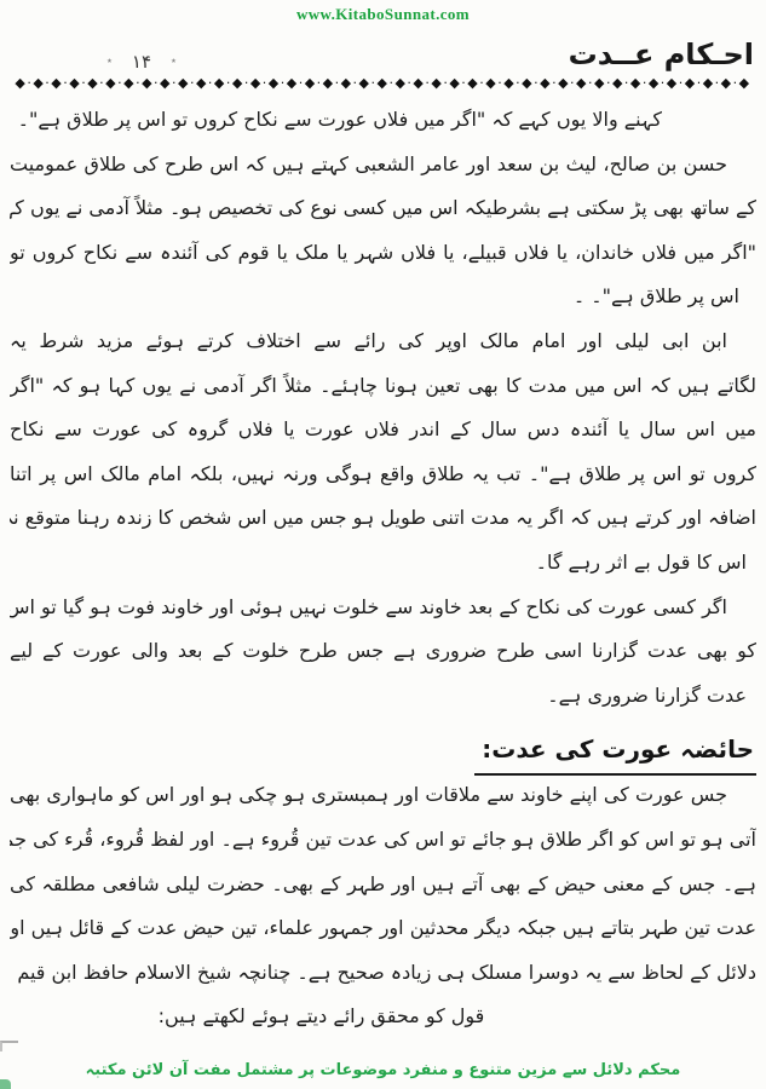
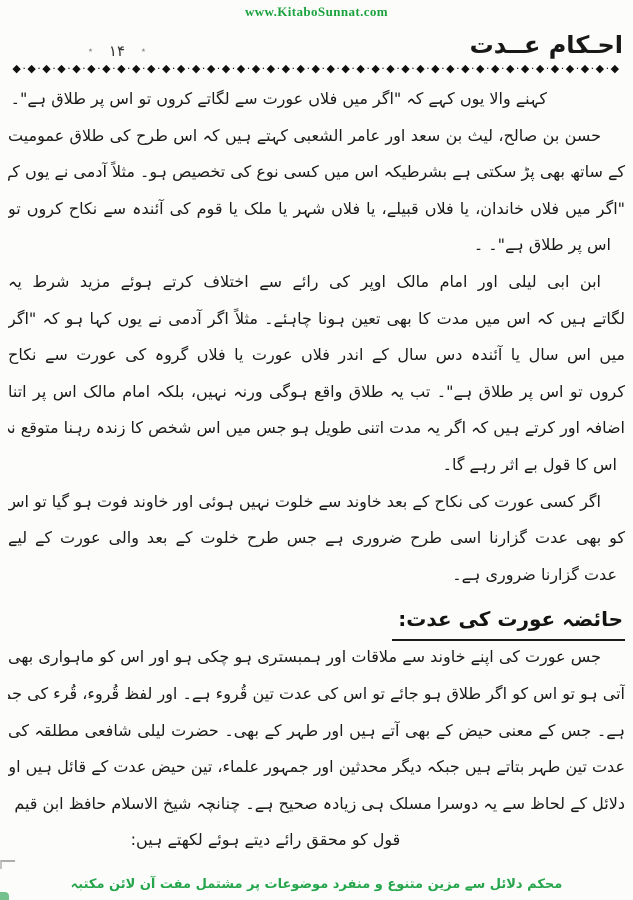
  www.KitaboSunnat.com
  احـکام عــدت
  ٭
  ۱۴
  ٭
  ◆·◆·◆·◆·◆·◆·◆·◆·◆·◆·◆·◆·◆·◆·◆·◆·◆·◆·◆·◆·◆·◆·◆·◆·◆·◆·◆·◆·◆·◆·◆·◆·◆·◆·◆·◆·◆·◆·◆·◆·◆
- کہنے والا یوں کہے کہ "اگر میں فلاں عورت سے نکاح کروں تو اس پر طلاق ہے"۔
+ کہنے والا یوں کہے کہ "اگر میں فلاں عورت سے لگاتے کروں تو اس پر طلاق ہے"۔
  حسن بن صالح، لیث بن سعد اور عامر الشعبی کہتے ہیں کہ اس طرح کی طلاق عمومیت
  کے ساتھ بھی پڑ سکتی ہے بشرطیکہ اس میں کسی نوع کی تخصیص ہو۔ مثلاً آدمی نے یوں کہ
  "اگر میں فلاں خاندان، یا فلاں قبیلے، یا فلاں شہر یا ملک یا قوم کی آئندہ سے نکاح کروں تو
  اس پر طلاق ہے"۔ ۔
  ابن ابی لیلی اور امام مالک اوپر کی رائے سے اختلاف کرتے ہوئے مزید شرط یہ
  لگاتے ہیں کہ اس میں مدت کا بھی تعین ہونا چاہئے۔ مثلاً اگر آدمی نے یوں کہا ہو کہ "اگر
  میں اس سال یا آئندہ دس سال کے اندر فلاں عورت یا فلاں گروہ کی عورت سے نکاح
  کروں تو اس پر طلاق ہے"۔ تب یہ طلاق واقع ہوگی ورنہ نہیں، بلکہ امام مالک اس پر اتنا
  اضافہ اور کرتے ہیں کہ اگر یہ مدت اتنی طویل ہو جس میں اس شخص کا زندہ رہنا متوقع ن
  اس کا قول بے اثر رہے گا۔
  اگر کسی عورت کی نکاح کے بعد خاوند سے خلوت نہیں ہوئی اور خاوند فوت ہو گیا تو اس
  کو بھی عدت گزارنا اسی طرح ضروری ہے جس طرح خلوت کے بعد والی عورت کے لیے
  عدت گزارنا ضروری ہے۔
  حائضہ عورت کی عدت:
  جس عورت کی اپنے خاوند سے ملاقات اور ہمبستری ہو چکی ہو اور اس کو ماہواری بھی
  آتی ہو تو اس کو اگر طلاق ہو جائے تو اس کی عدت تین قُروء ہے۔ اور لفظ قُروء، قُرء کی جم
  ہے۔ جس کے معنی حیض کے بھی آتے ہیں اور طہر کے بھی۔ حضرت لیلی شافعی مطلقہ کی
  عدت تین طہر بتاتے ہیں جبکہ دیگر محدثین اور جمہور علماء، تین حیض عدت کے قائل ہیں او
  دلائل کے لحاظ سے یہ دوسرا مسلک ہی زیادہ صحیح ہے۔ چنانچہ شیخ الاسلام حافظ ابن قیم
  قول کو محقق رائے دیتے ہوئے لکھتے ہیں:
  محکم دلائل سے مزین متنوع و منفرد موضوعات پر مشتمل مفت آن لائن مکتبہ
